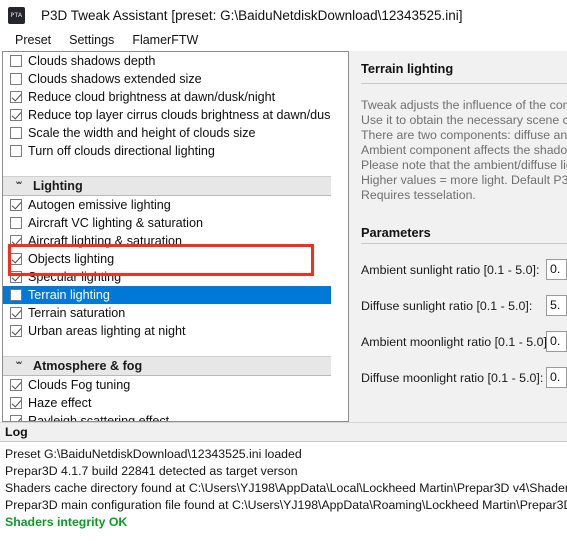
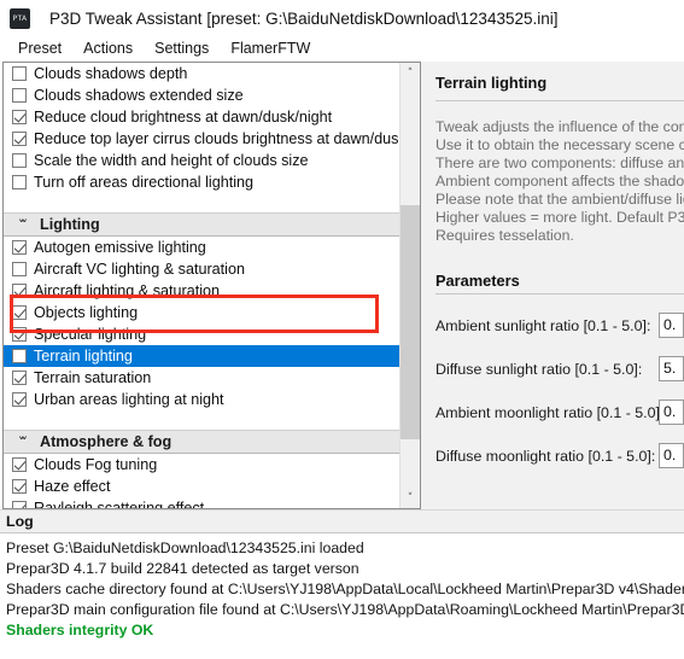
  P3D Tweak Assistant [preset: G:\BaiduNetdiskDownload\12343525.ini]
  Preset
+ Actions
  Settings
  FlamerFTW
  Clouds shadows depth
  Clouds shadows extended size
  Reduce cloud brightness at dawn/dusk/night
  Reduce top layer cirrus clouds brightness at dawn/dus
  Scale the width and height of clouds size
- Turn off clouds directional lighting
+ Turn off areas directional lighting
  ˅˅
  Lighting
  Autogen emissive lighting
  Aircraft VC lighting & saturation
  Aircraft lighting & saturation
  Objects lighting
  Specular lighting
  Terrain lighting
  Terrain saturation
  Urban areas lighting at night
  ˅˅
  Atmosphere & fog
  Clouds Fog tuning
  Haze effect
+ ˄
+ ˅
  Terrain lighting
  Tweak adjusts the influence of the co
  Use it to obtain the necessary scene c
  There are two components: diffuse an
  Ambient component affects the shado
  Please note that the ambient/diffuse li
  Higher values = more light. Default P3
  Requires tesselation.
  Parameters
  Ambient sunlight ratio [0.1 - 5.0]:
  0.
  Diffuse sunlight ratio [0.1 - 5.0]:
  5.
  Ambient moonlight ratio [0.1 - 5.0
  0.
  Diffuse moonlight ratio [0.1 - 5.0]:
  0.
  Log
  Preset G:\BaiduNetdiskDownload\12343525.ini loaded
  Prepar3D 4.1.7 build 22841 detected as target verson
  Shaders cache directory found at C:\Users\YJ198\AppData\Local\Lockheed Martin\Prepar3D v4\Shade
  Prepar3D main configuration file found at C:\Users\YJ198\AppData\Roaming\Lockheed Martin\Prepar3
  Shaders integrity OK
